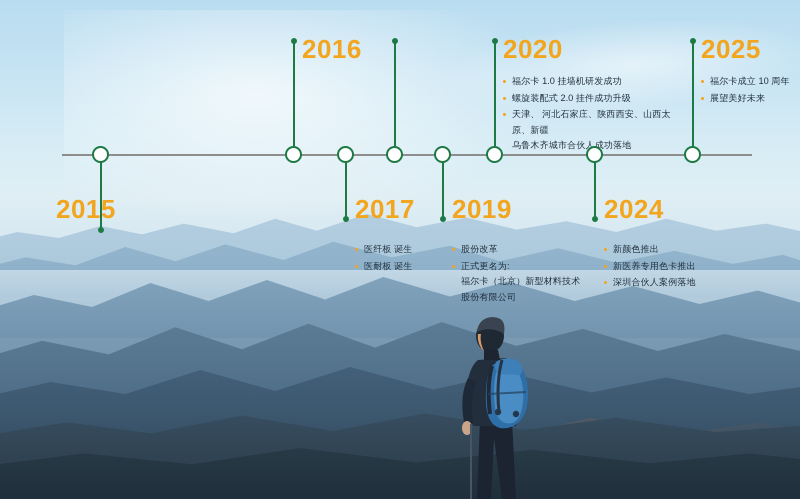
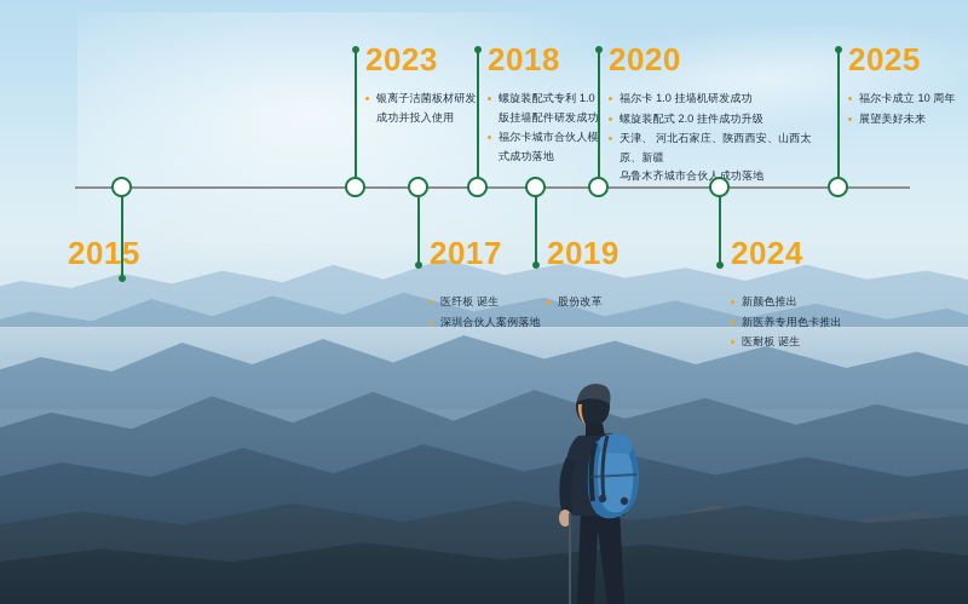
  2015
- 2016
+ 2023
+ 银离子洁菌板材研发
+ 成功并投入使用
  2017
  医纤板 诞生
- 医耐板 诞生
+ 深圳合伙人案例落地
+ 2018
+ 螺旋装配式专利 1.0
+ 版挂墙配件研发成功
+ 福尔卡城市合伙人模
+ 式成功落地
  2019
  股份改革
- 正式更名为:
- 福尔卡（北京）新型材料技术
- 股份有限公司
  2020
  福尔卡 1.0 挂墙机研发成功
  螺旋装配式 2.0 挂件成功升级
  天津、 河北石家庄、陕西西安、山西太原、新疆
  乌鲁木齐城市合伙人成功落地
  2024
  新颜色推出
  新医养专用色卡推出
- 深圳合伙人案例落地
+ 医耐板 诞生
  2025
  福尔卡成立 10 周年
  展望美好未来
